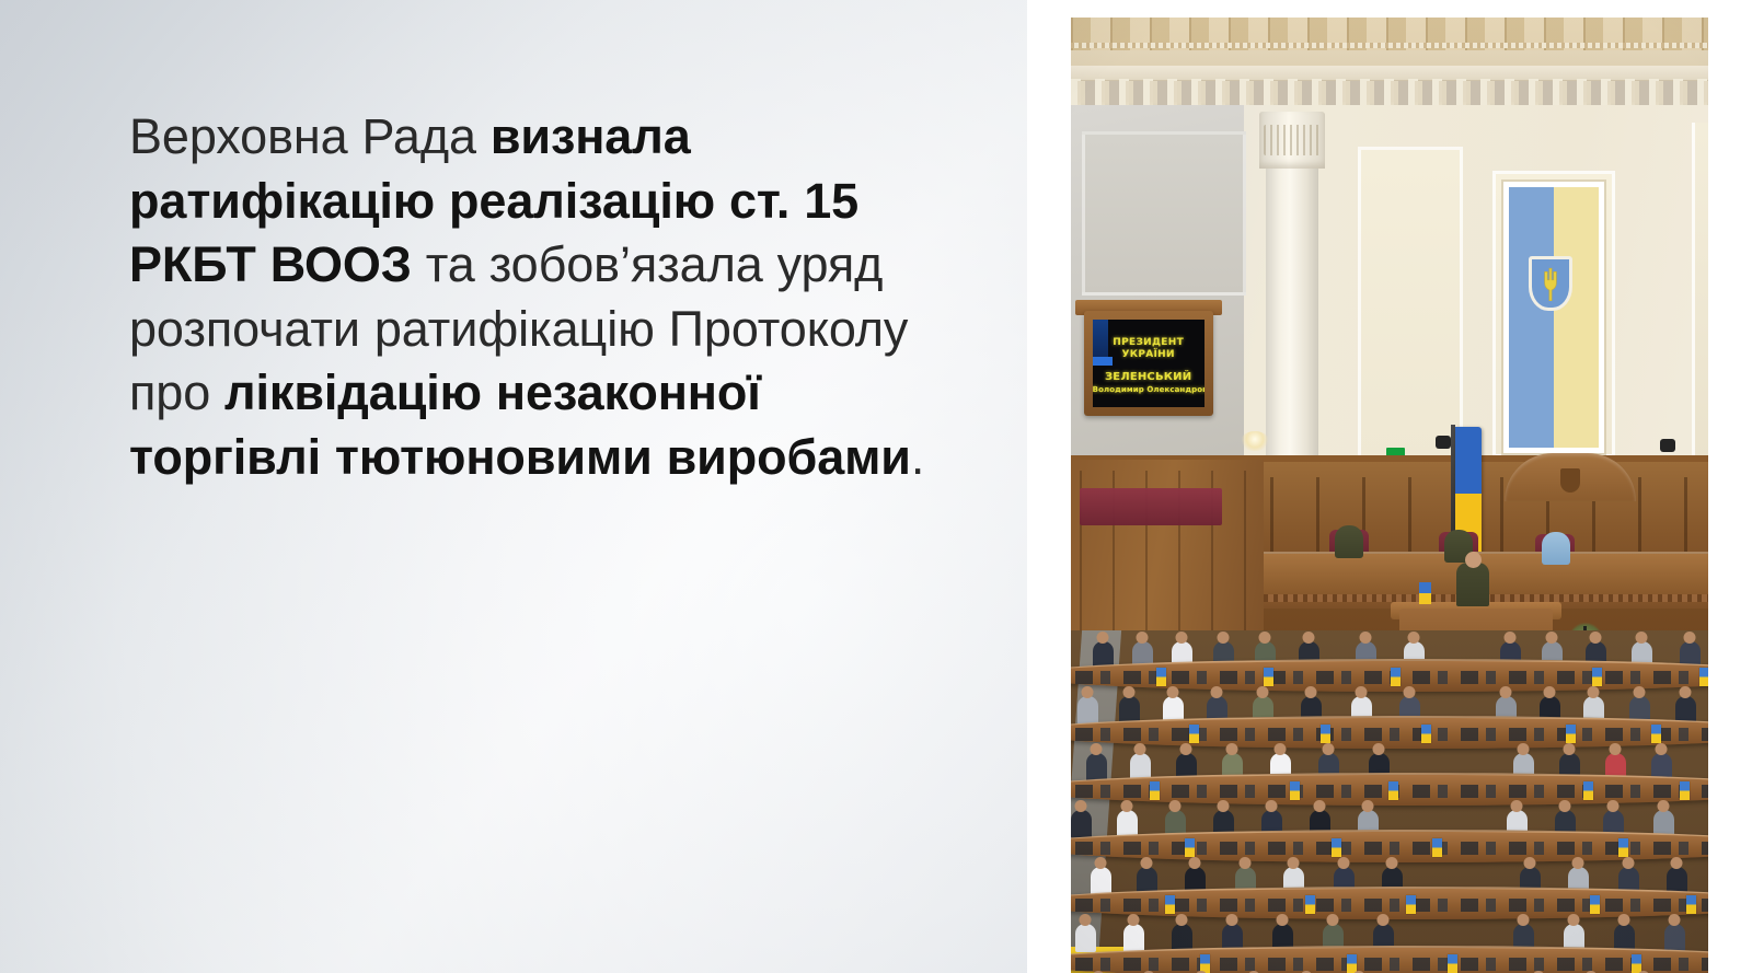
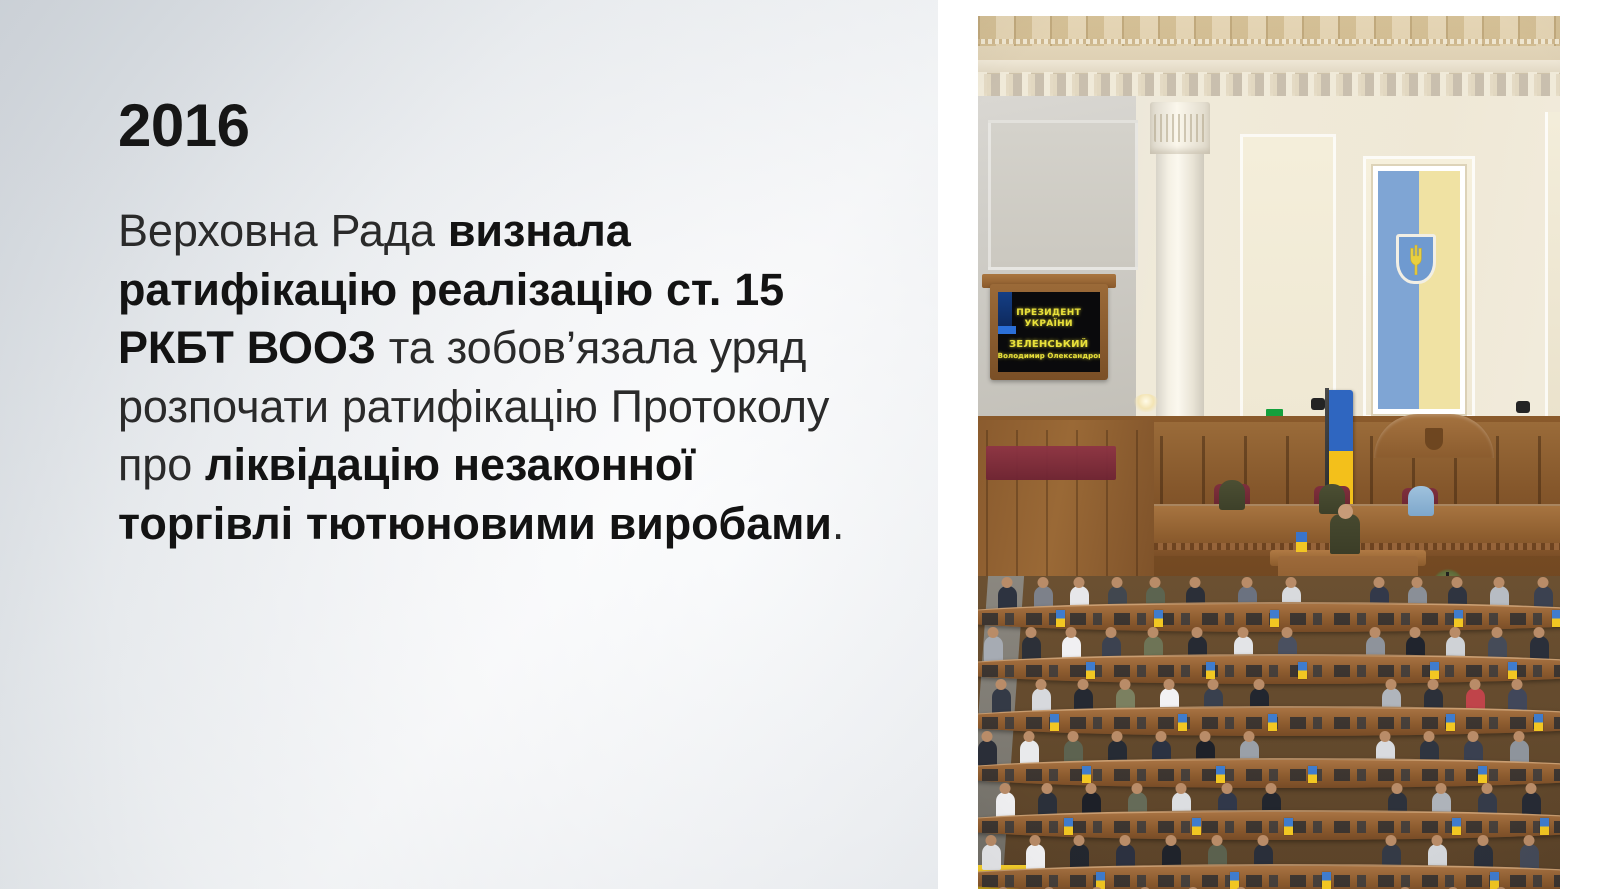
+ 2016
  Верховна Рада визнала ратифікацію реалізацію ст. 15 РКБТ ВООЗ та зобов’язала уряд розпочати ратифікацію Протоколу про ліквідацію незаконної торгівлі тютюновими виробами.
